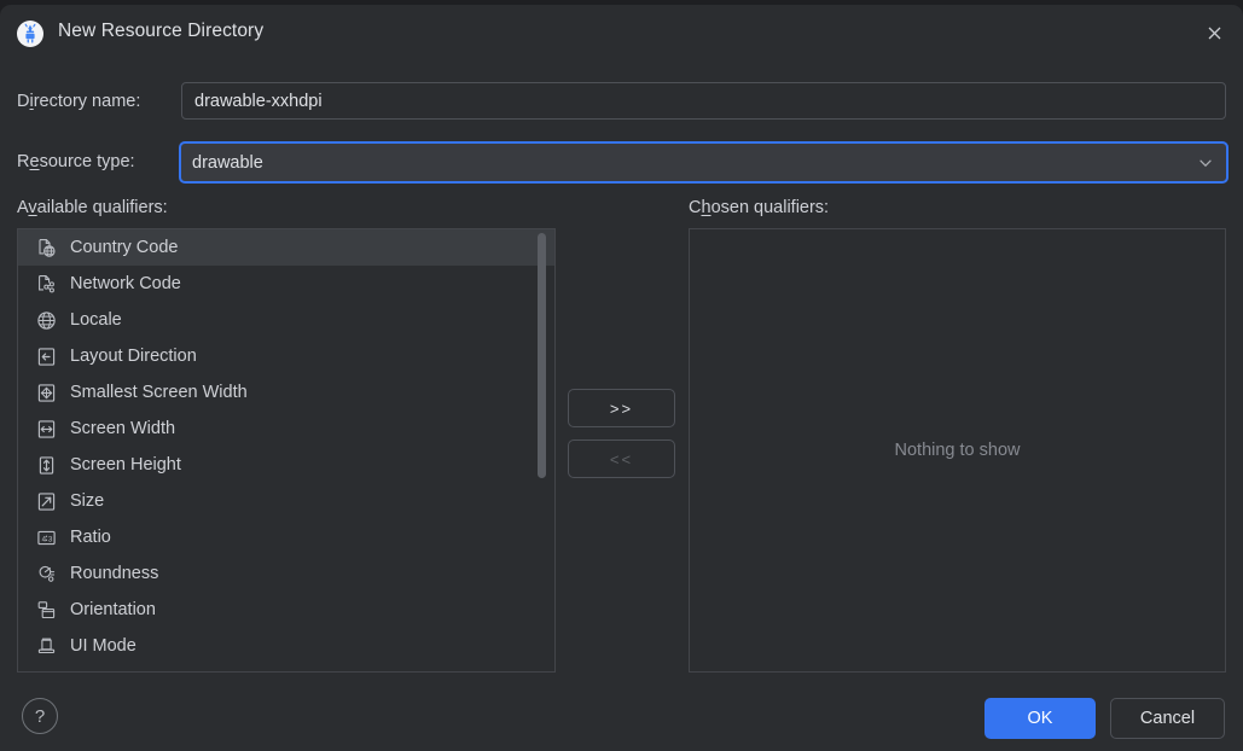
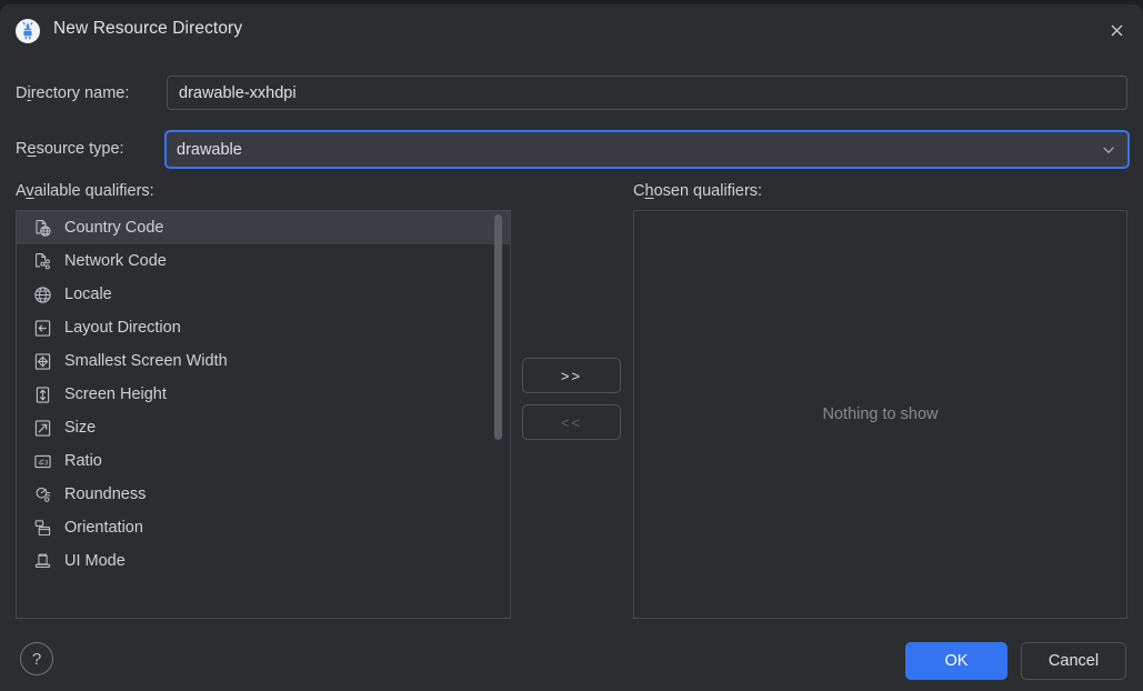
  New Resource Directory
  Directory name:
  drawable-xxhdpi
  Resource type:
  drawable
  Available qualifiers:
  Country Code
  Network Code
  Locale
  Layout Direction
  Smallest Screen Width
- Screen Width
  Screen Height
  Size
  Ratio
  Roundness
  Orientation
  UI Mode
  >>
  <<
  Chosen qualifiers:
  Nothing to show
  ?
  OK
  Cancel
